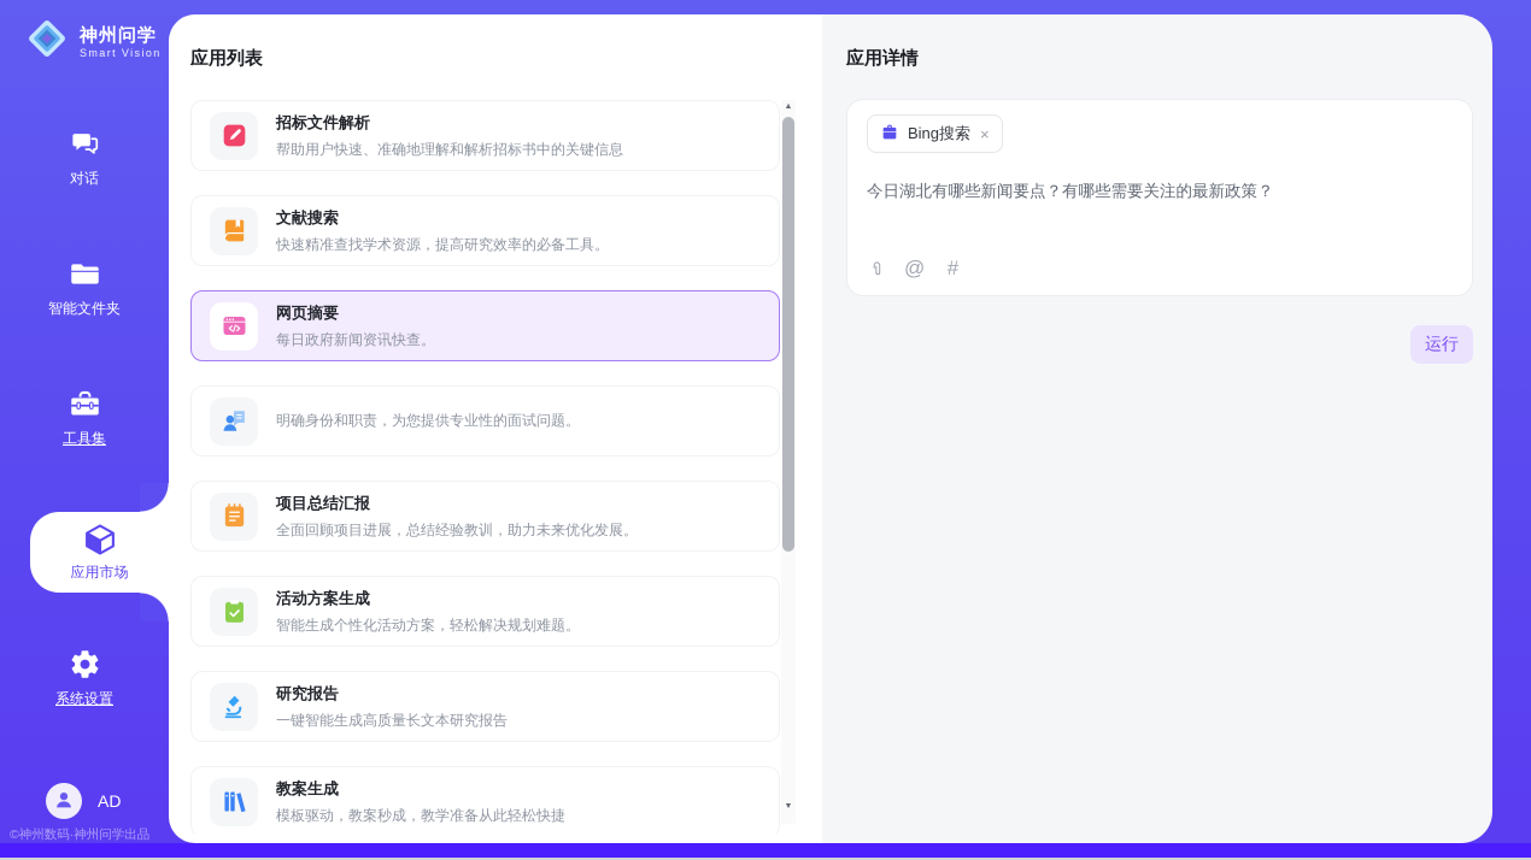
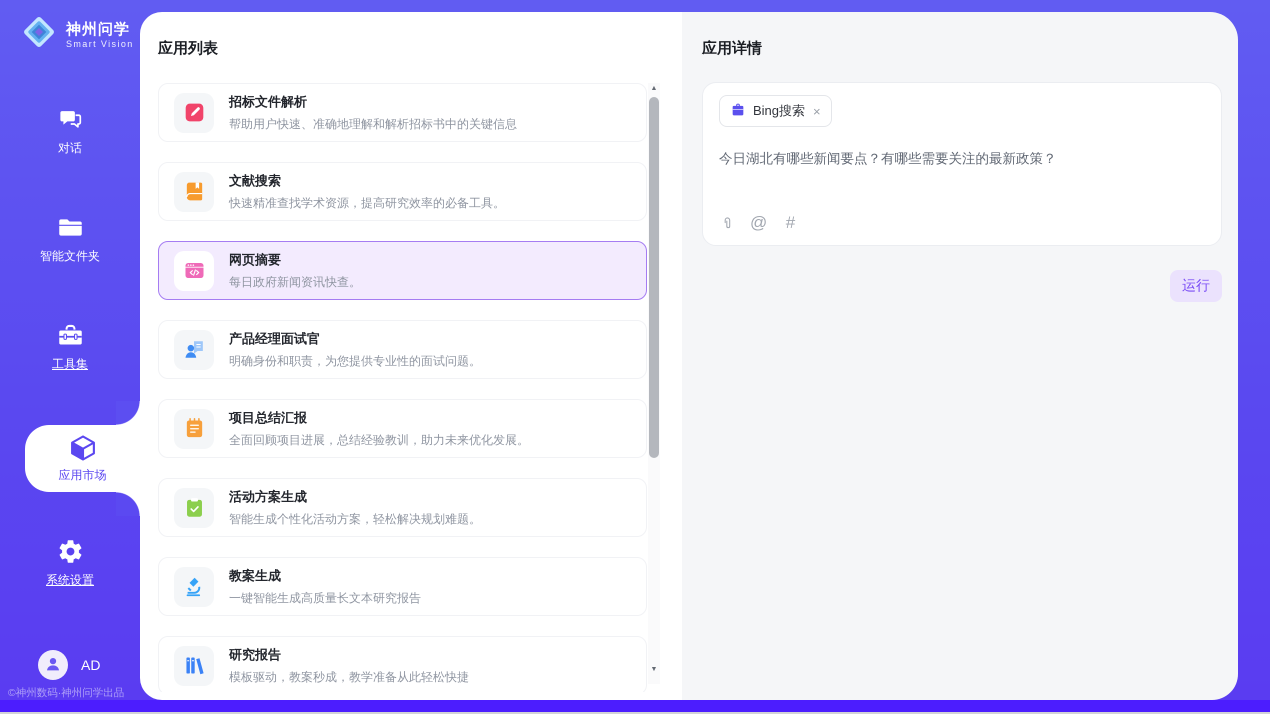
  神州问学
  Smart Vision
  对话
  智能文件夹
  工具集
  应用市场
  系统设置
  AD
  ©神州数码·神州问学出品
  应用列表
  招标文件解析
  帮助用户快速、准确地理解和解析招标书中的关键信息
  文献搜索
  快速精准查找学术资源，提高研究效率的必备工具。
  网页摘要
  每日政府新闻资讯快查。
+ 产品经理面试官
  明确身份和职责，为您提供专业性的面试问题。
  项目总结汇报
  全面回顾项目进展，总结经验教训，助力未来优化发展。
  活动方案生成
  智能生成个性化活动方案，轻松解决规划难题。
- 研究报告
+ 教案生成
  一键智能生成高质量长文本研究报告
- 教案生成
+ 研究报告
  模板驱动，教案秒成，教学准备从此轻松快捷
  应用详情
  Bing搜索
  ×
  今日湖北有哪些新闻要点？有哪些需要关注的最新政策？
  @
  #
  运行
